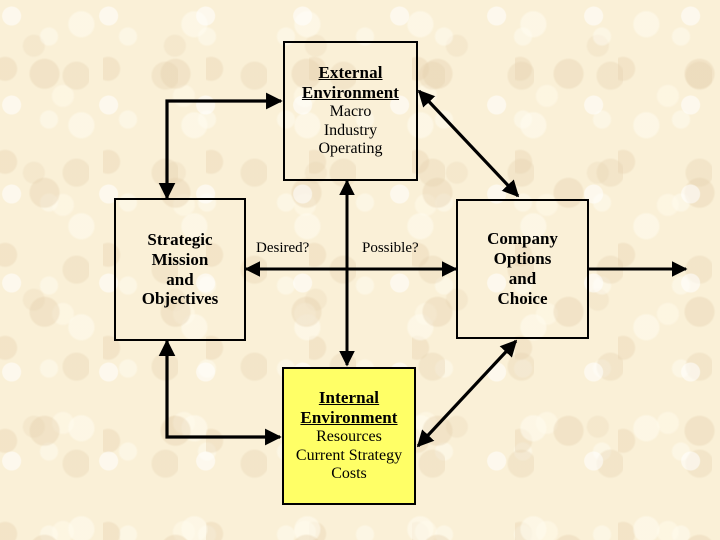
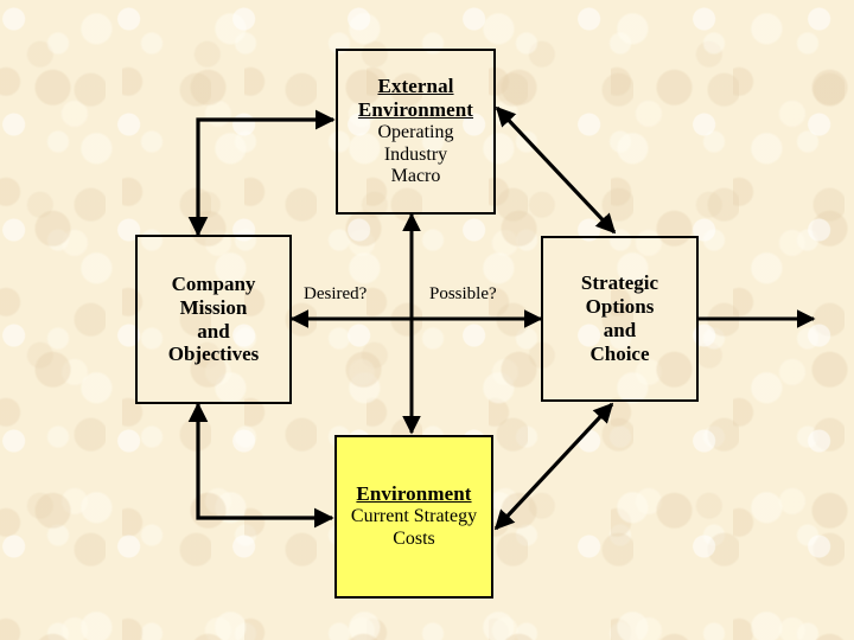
  External
  Environment
- Macro
+ Operating
  Industry
- Operating
+ Macro
- Strategic
+ Company
  Mission
  and
  Objectives
- Company
+ Strategic
  Options
  and
  Choice
- Internal
  Environment
- Resources
  Current Strategy
  Costs
  Desired?
  Possible?
